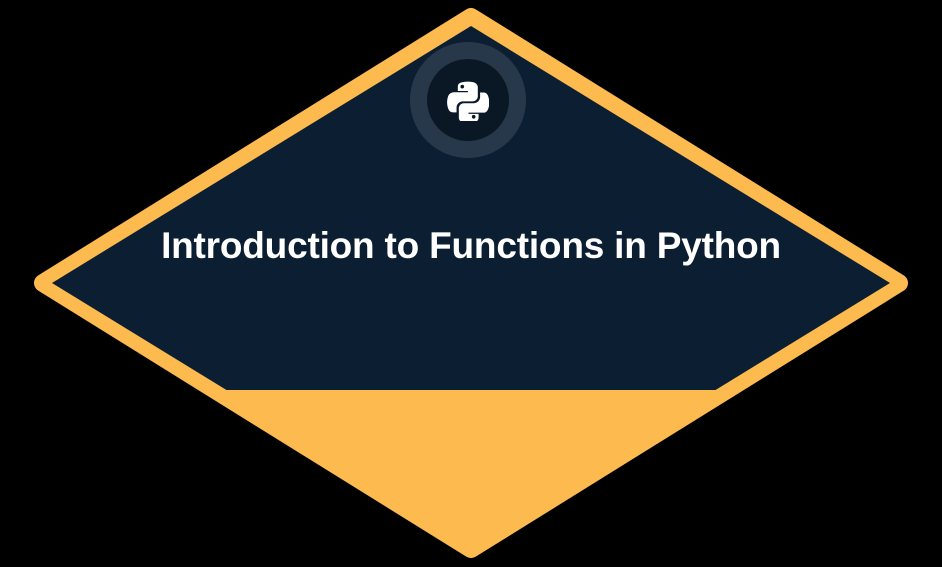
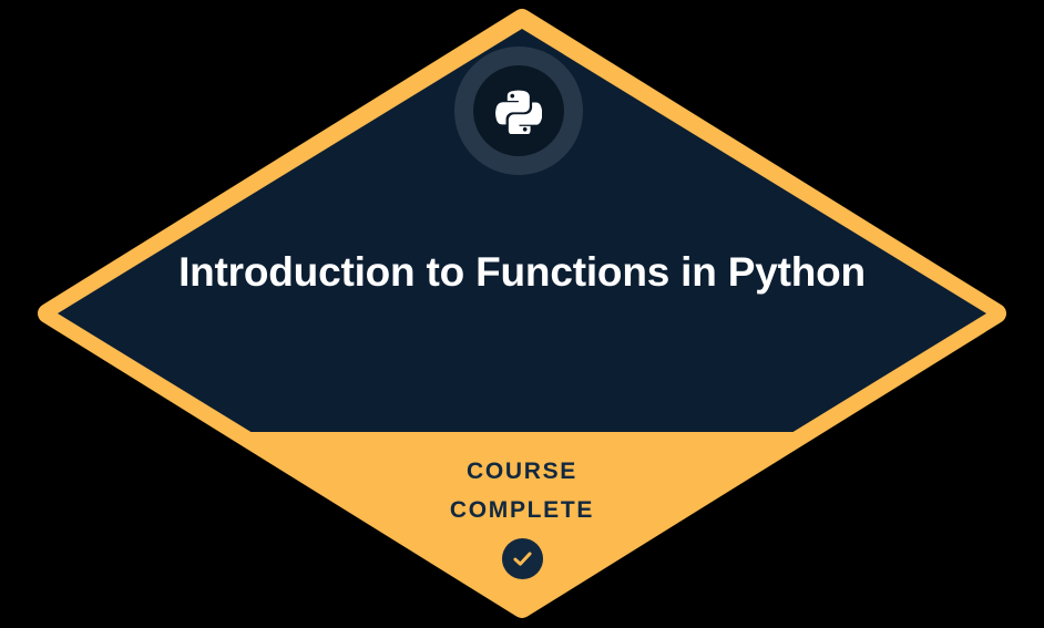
  Introduction to Functions in Python
+ COURSE
+ COMPLETE
